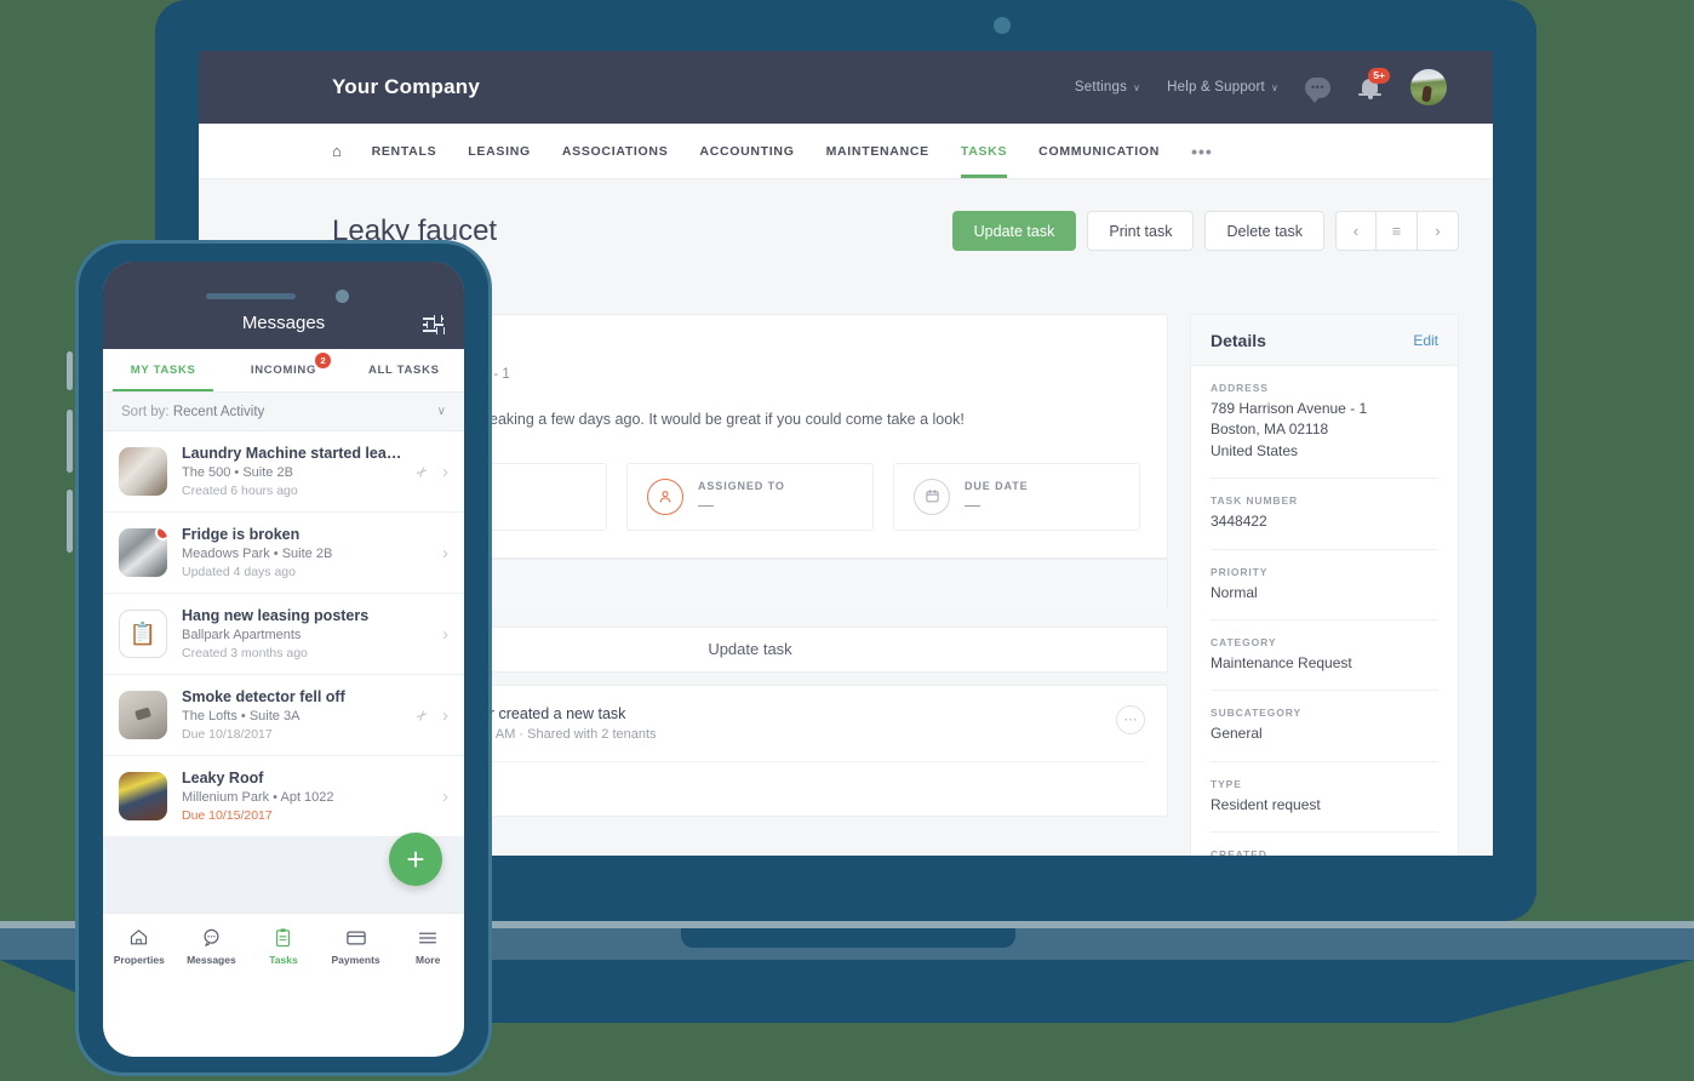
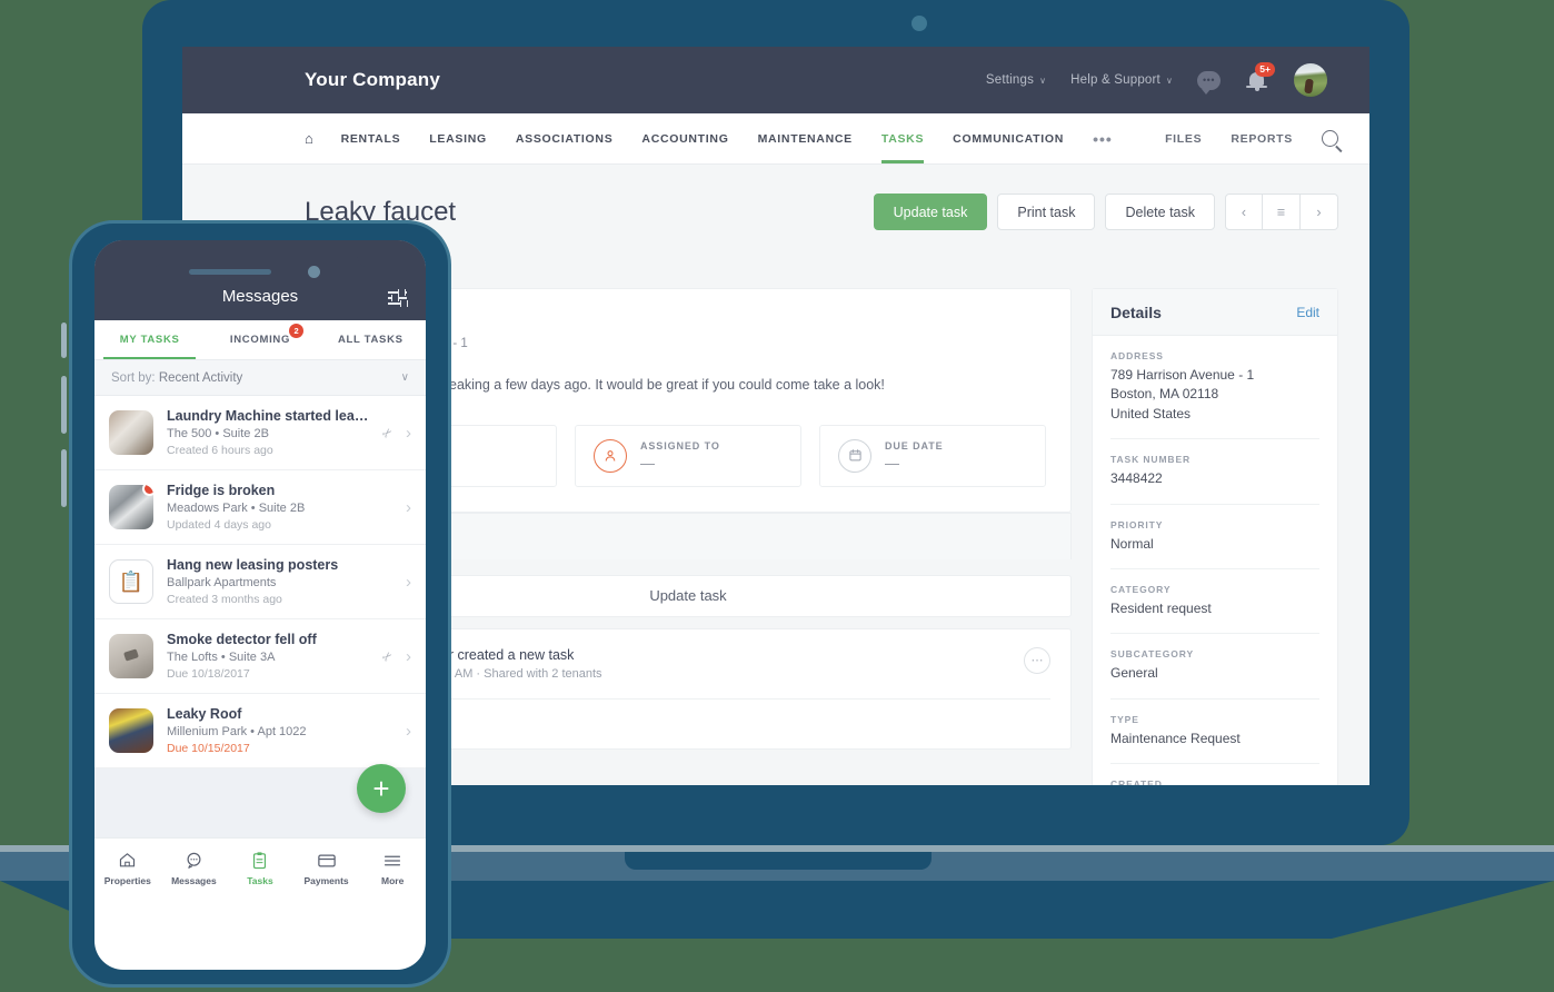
  Your Company
  Settings
  ∨
  Help & Support
  ∨
  •••
  5+
  ⌂
  RENTALS
  LEASING
  ASSOCIATIONS
  ACCOUNTING
  MAINTENANCE
  TASKS
  COMMUNICATION
  •••
+ FILES
+ REPORTS
  Leaky faucet
  Update task
  Print task
  Delete task
  ‹
  ≡
  ›
  eaking a few days ago. It would be great if you could come take a look!
  ASSIGNED TO
  —
  DUE DATE
  —
  Update task
  ⋯
  Details
  Edit
  ADDRESS
  789 Harrison Avenue - 1
  Boston, MA 02118
  United States
  TASK NUMBER
  3448422
  PRIORITY
  Normal
  CATEGORY
- Maintenance Request
+ Resident request
  SUBCATEGORY
  General
  TYPE
- Resident request
+ Maintenance Request
  CREATED
  Messages
  MY TASKS
  INCOMING
  2
  ALL TASKS
  Sort by:
  Recent Activity
  ∨
  Laundry Machine started leaki.
  The 500 • Suite 2B
  Created 6 hours ago
  ›
  Fridge is broken
  Meadows Park • Suite 2B
  Updated 4 days ago
  ›
  📋
  Hang new leasing posters
  Ballpark Apartments
  Created 3 months ago
  ›
  Smoke detector fell off
  The Lofts • Suite 3A
  Due 10/18/2017
  ›
  Leaky Roof
  Millenium Park • Apt 1022
  Due 10/15/2017
  ›
  +
  Properties
  Messages
  Tasks
  Payments
  More
